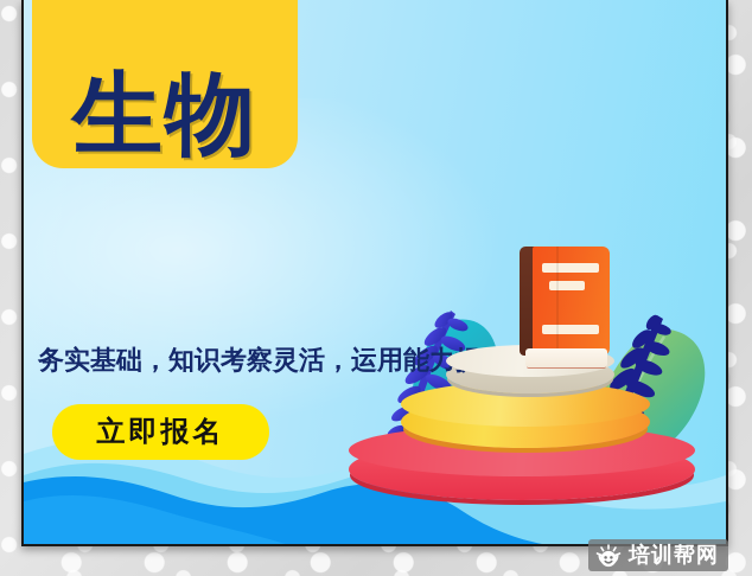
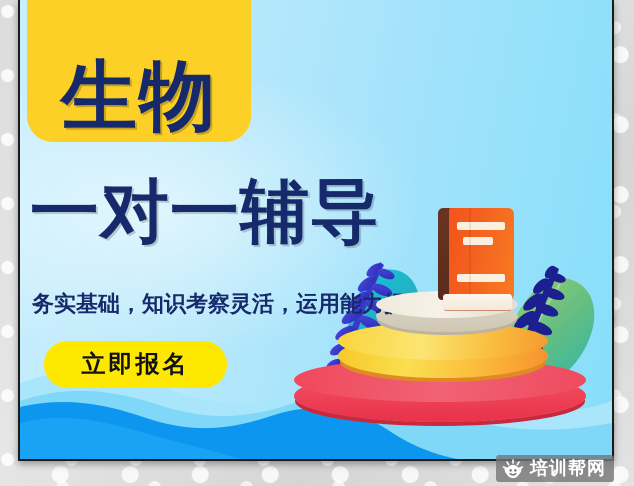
  生物
+ 一对一辅导
  务实基础，知识考察灵活，运用能力
  立即报名
  培训帮网
